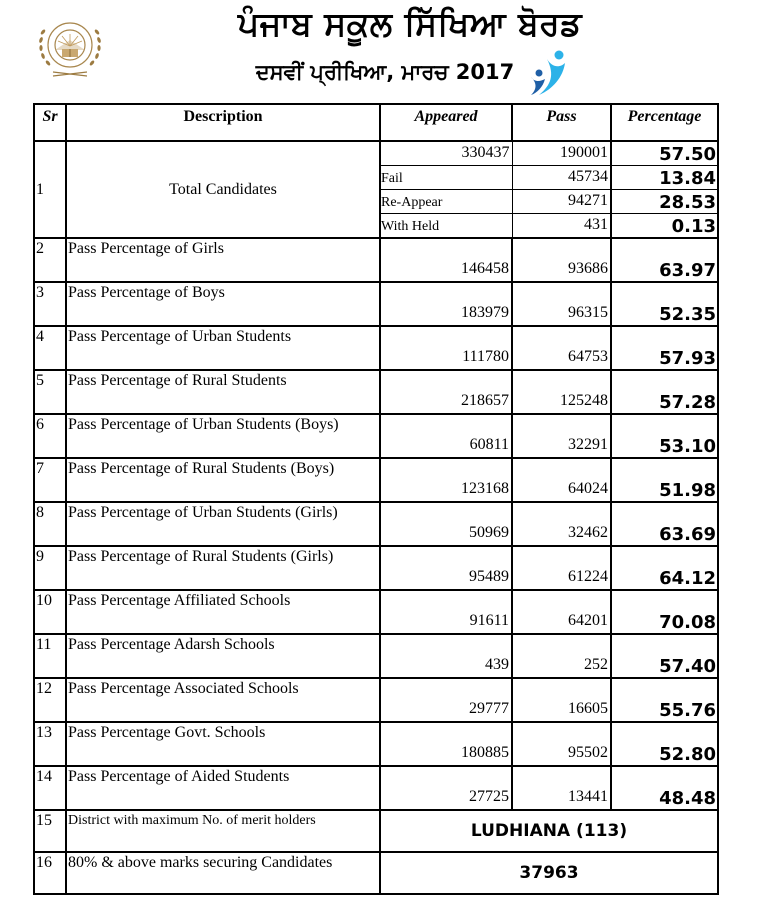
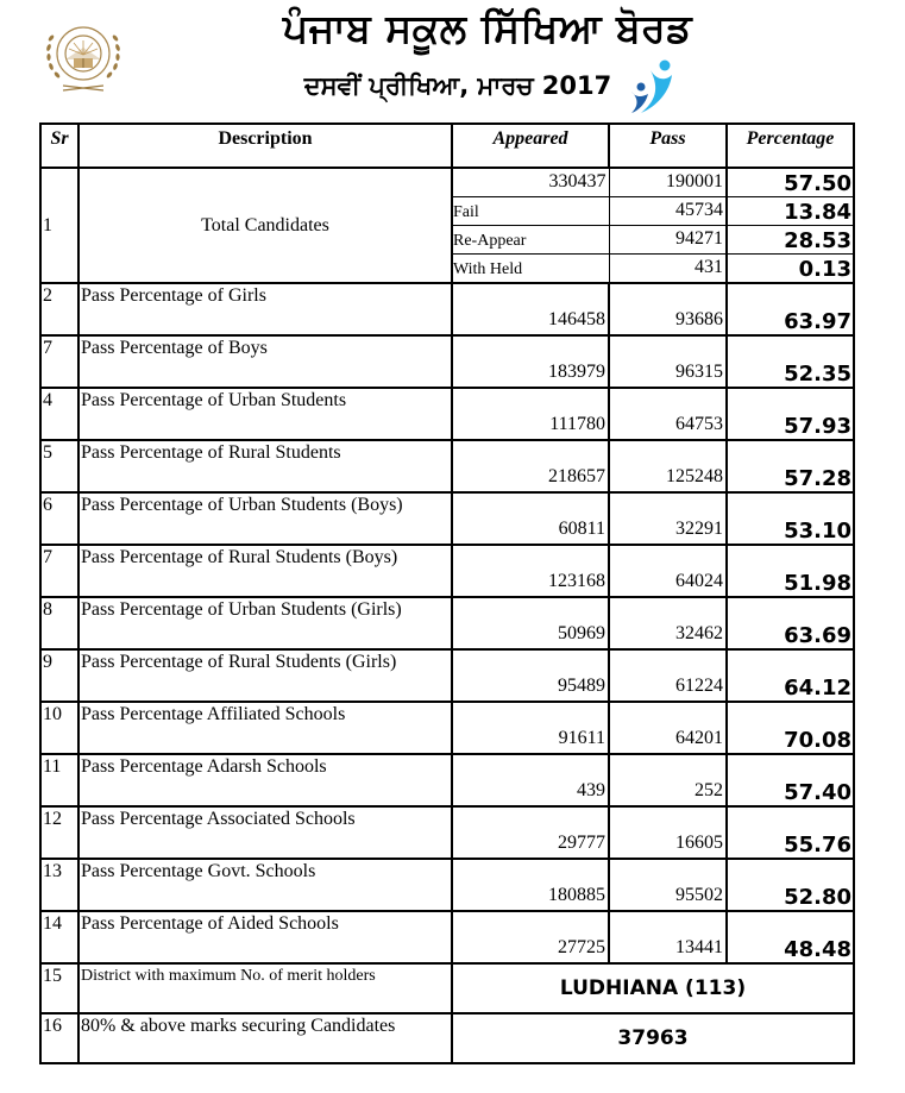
  ਪੰਜਾਬ ਸਕੂਲ ਸਿੱਖਿਆ ਬੋਰਡ
  ਦਸਵੀਂ ਪ੍ਰੀਖਿਆ, ਮਾਰਚ 2017
  Sr	Description	Appeared	Pass	Percentage
  1	Total Candidates	330437	190001	57.50
  Fail	45734	13.84
  Re-Appear	94271	28.53
  With Held	431	0.13
  2	Pass Percentage of Girls	146458	93686	63.97
- 3	Pass Percentage of Boys	183979	96315	52.35
+ 7	Pass Percentage of Boys	183979	96315	52.35
  4	Pass Percentage of Urban Students	111780	64753	57.93
  5	Pass Percentage of Rural Students	218657	125248	57.28
  6	Pass Percentage of Urban Students (Boys)	60811	32291	53.10
  7	Pass Percentage of Rural Students (Boys)	123168	64024	51.98
  8	Pass Percentage of Urban Students (Girls)	50969	32462	63.69
  9	Pass Percentage of Rural Students (Girls)	95489	61224	64.12
  10	Pass Percentage Affiliated Schools	91611	64201	70.08
  11	Pass Percentage Adarsh Schools	439	252	57.40
  12	Pass Percentage Associated Schools	29777	16605	55.76
  13	Pass Percentage Govt. Schools	180885	95502	52.80
- 14	Pass Percentage of Aided Students	27725	13441	48.48
+ 14	Pass Percentage of Aided Schools	27725	13441	48.48
  15	District with maximum No. of merit holders	LUDHIANA (113)
  16	80% & above marks securing Candidates	37963
